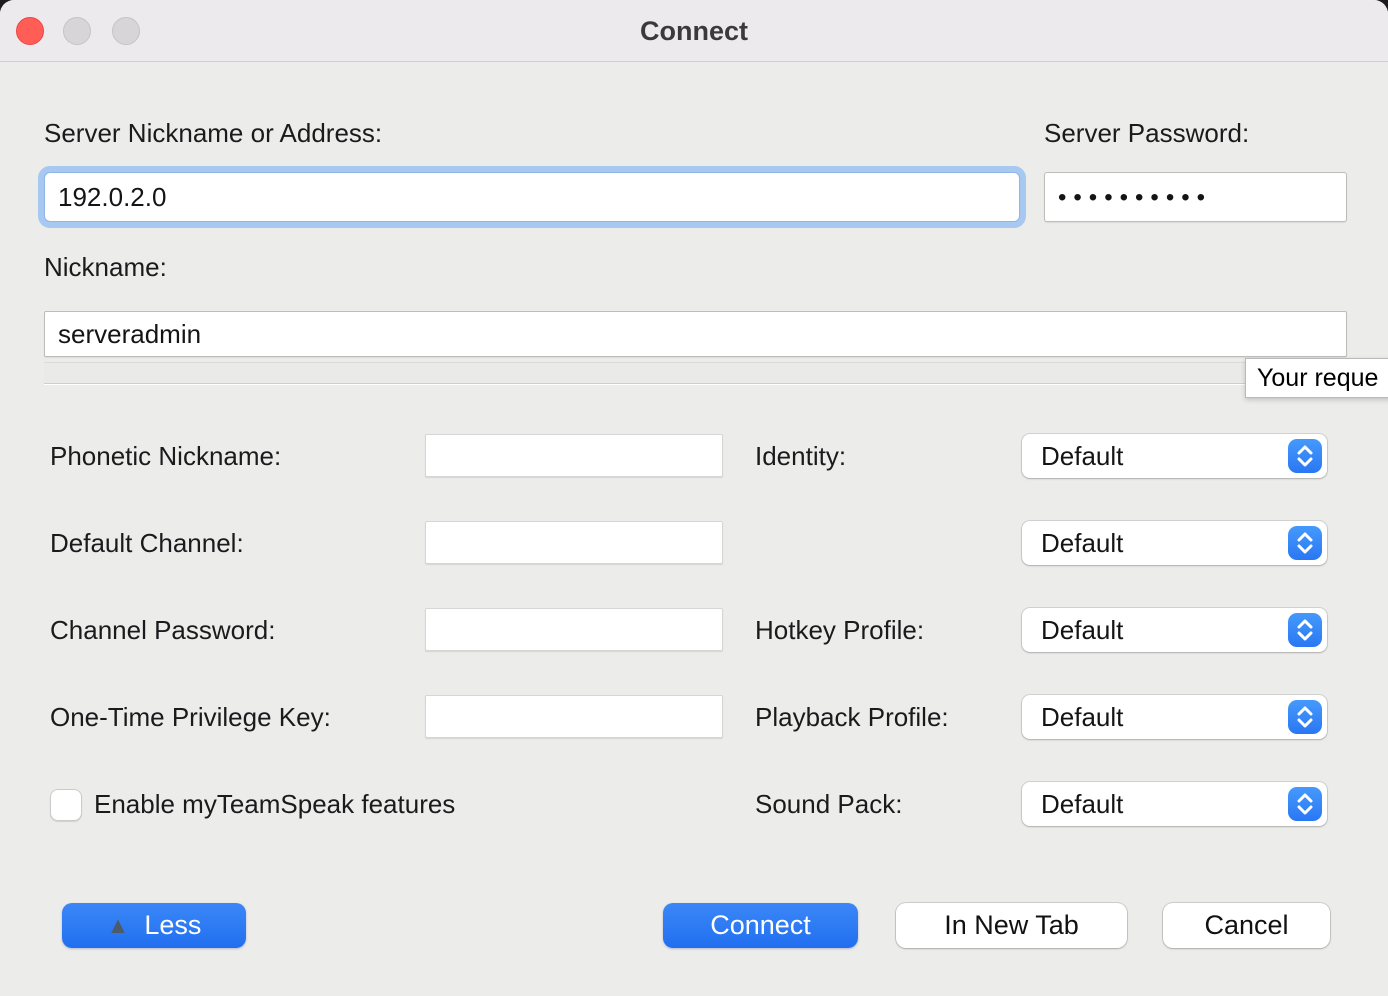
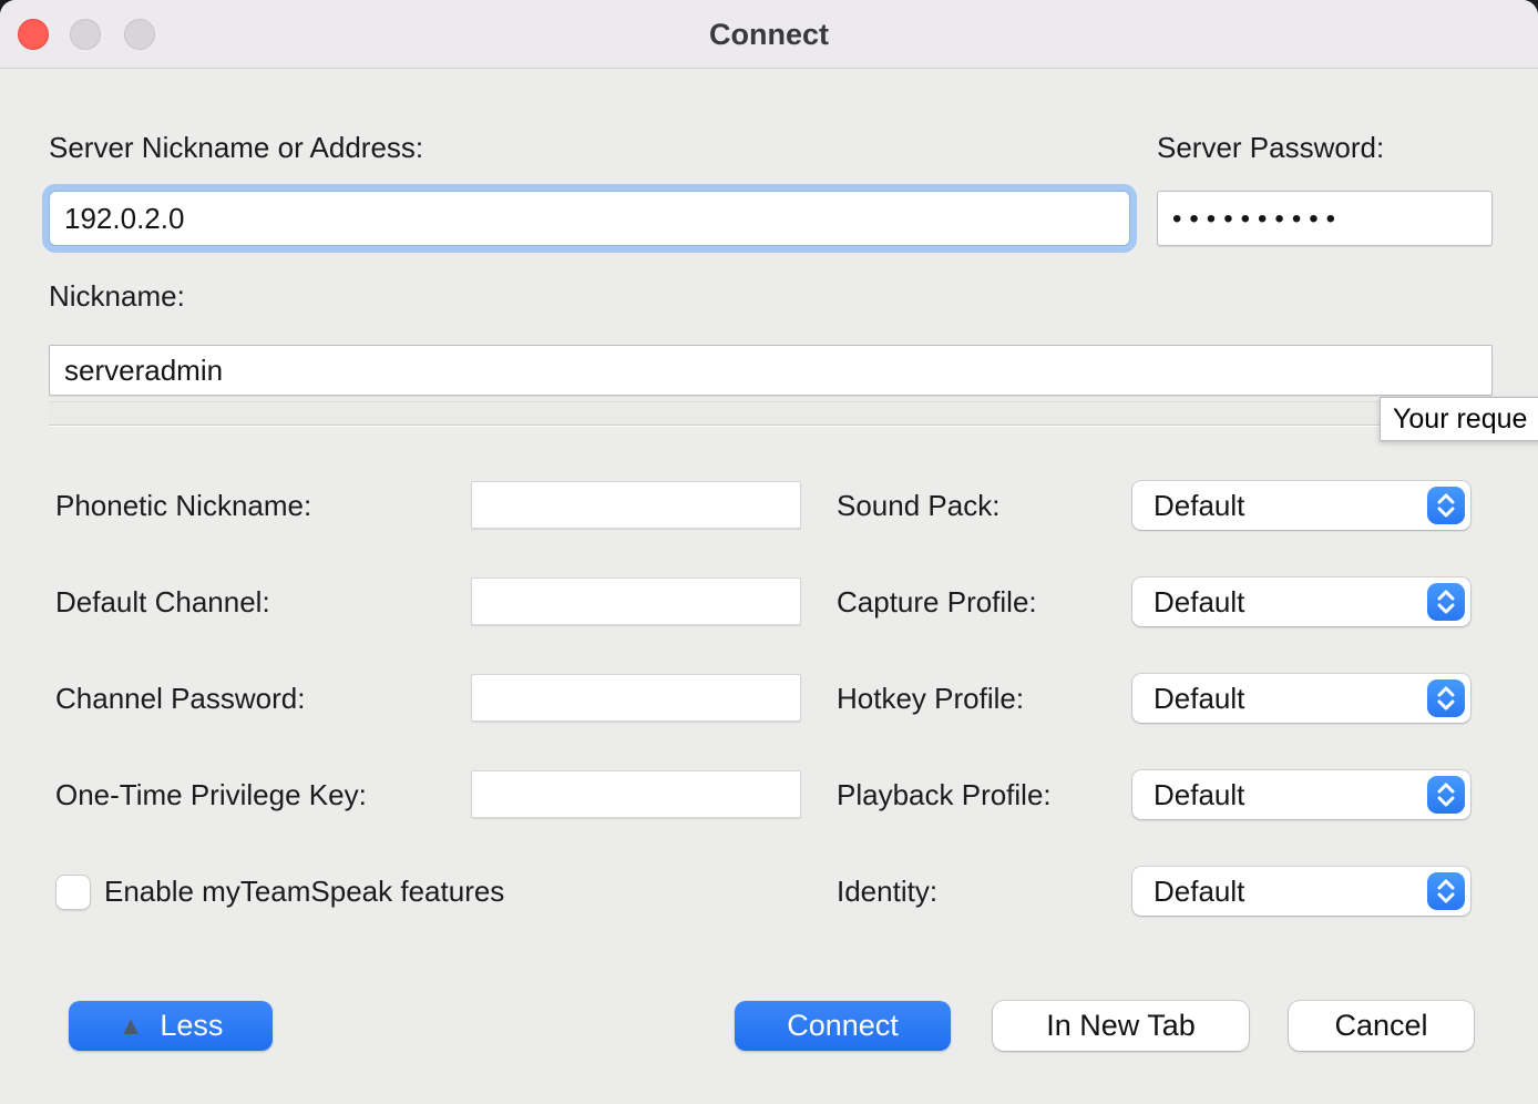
  Connect
  Server Nickname or Address:
  192.0.2.0
  Server Password:
  ••••••••••
  Nickname:
  serveradmin
  Your reque
  Phonetic Nickname:
  Default Channel:
  Channel Password:
  One-Time Privilege Key:
  Enable myTeamSpeak features
- Identity:
+ Sound Pack:
  Default
+ Capture Profile:
  Default
  Hotkey Profile:
  Default
  Playback Profile:
  Default
- Sound Pack:
+ Identity:
  Default
  ▲
  Less
  Connect
  In New Tab
  Cancel
